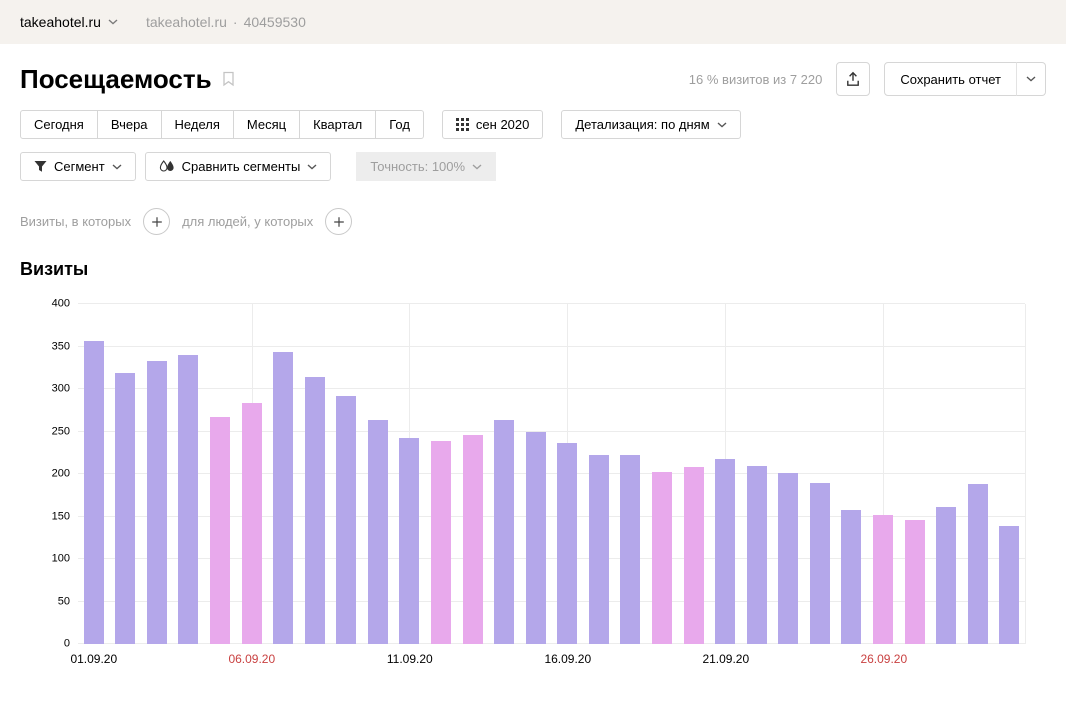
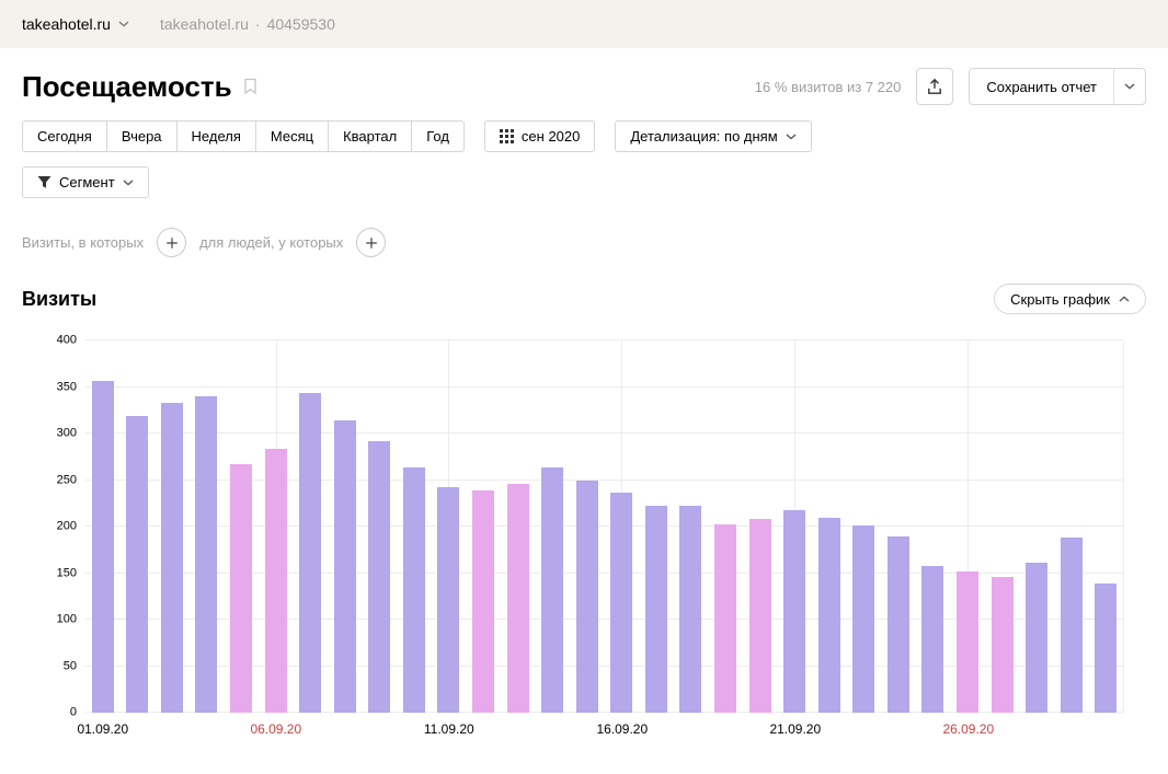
  takeahotel.ru
  takeahotel.ru
  ·
  40459530
  Посещаемость
  16 % визитов из 7 220
  Сохранить отчет
  Сегодня
  Вчера
  Неделя
  Месяц
  Квартал
  Год
  сен 2020
  Детализация: по дням
  Сегмент
- Сравнить сегменты
- Точность: 100%
  Визиты, в которых
  для людей, у которых
  Визиты
+ Скрыть график
  0
  50
  100
  150
  200
  250
  300
  350
  400
  01.09.20
  06.09.20
  11.09.20
  16.09.20
  21.09.20
  26.09.20
